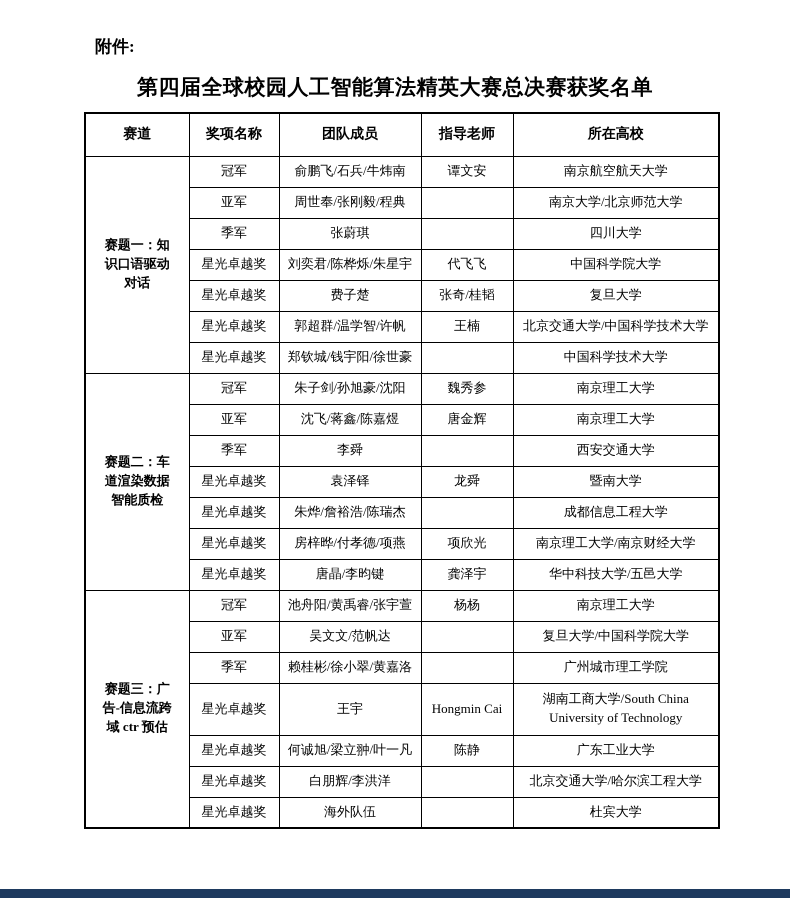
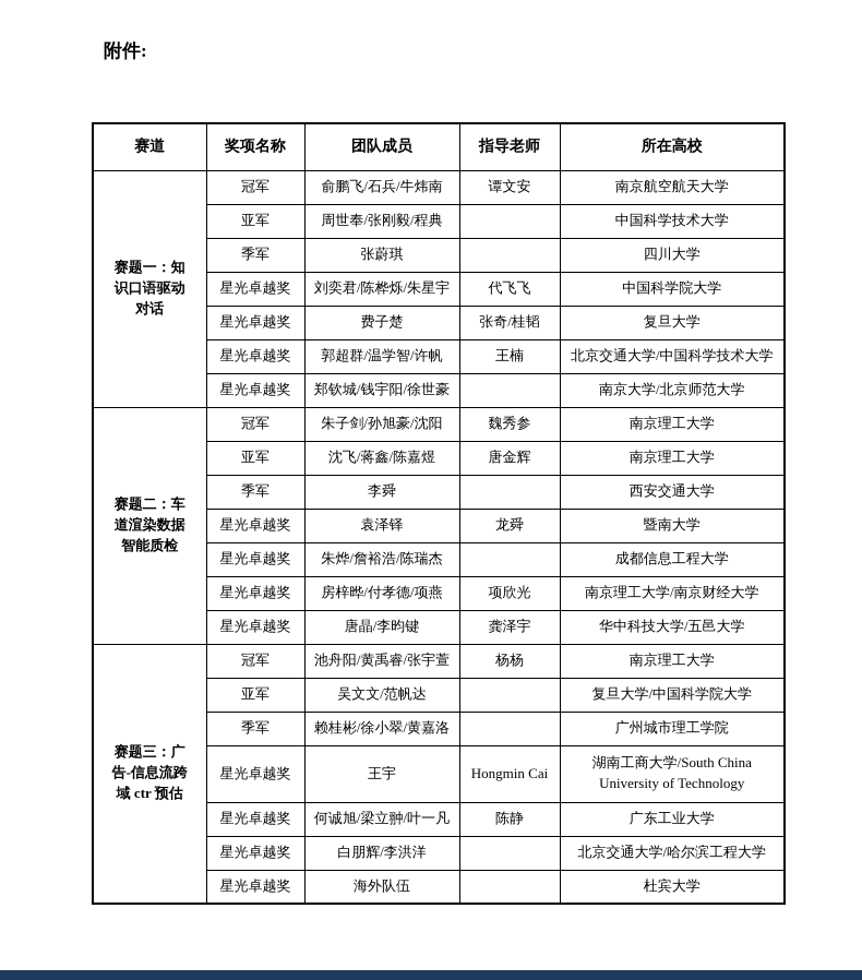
  附件:
- 第四届全球校园人工智能算法精英大赛总决赛获奖名单
  赛道	奖项名称	团队成员	指导老师	所在高校
  赛题一：知 识口语驱动 对话	冠军	俞鹏飞/石兵/牛炜南	谭文安	南京航空航天大学
- 亚军	周世奉/张刚毅/程典		南京大学/北京师范大学
+ 亚军	周世奉/张刚毅/程典		中国科学技术大学
  季军	张蔚琪		四川大学
  星光卓越奖	刘奕君/陈桦烁/朱星宇	代飞飞	中国科学院大学
  星光卓越奖	费子楚	张奇/桂韬	复旦大学
  星光卓越奖	郭超群/温学智/许帆	王楠	北京交通大学/中国科学技术大学
- 星光卓越奖	郑钦城/钱宇阳/徐世豪		中国科学技术大学
+ 星光卓越奖	郑钦城/钱宇阳/徐世豪		南京大学/北京师范大学
  赛题二：车 道渲染数据 智能质检	冠军	朱子剑/孙旭豪/沈阳	魏秀参	南京理工大学
  亚军	沈飞/蒋鑫/陈嘉煜	唐金辉	南京理工大学
  季军	李舜		西安交通大学
  星光卓越奖	袁泽铎	龙舜	暨南大学
  星光卓越奖	朱烨/詹裕浩/陈瑞杰		成都信息工程大学
  星光卓越奖	房梓晔/付孝德/项燕	项欣光	南京理工大学/南京财经大学
  星光卓越奖	唐晶/李昀键	龚泽宇	华中科技大学/五邑大学
  赛题三：广 告-信息流跨 域 ctr 预估	冠军	池舟阳/黄禹睿/张宇萱	杨杨	南京理工大学
  亚军	吴文文/范帆达		复旦大学/中国科学院大学
  季军	赖桂彬/徐小翠/黄嘉洛		广州城市理工学院
  星光卓越奖	王宇	Hongmin Cai	湖南工商大学/South China University of Technology
  星光卓越奖	何诚旭/梁立翀/叶一凡	陈静	广东工业大学
  星光卓越奖	白朋辉/李洪洋		北京交通大学/哈尔滨工程大学
  星光卓越奖	海外队伍		杜宾大学
